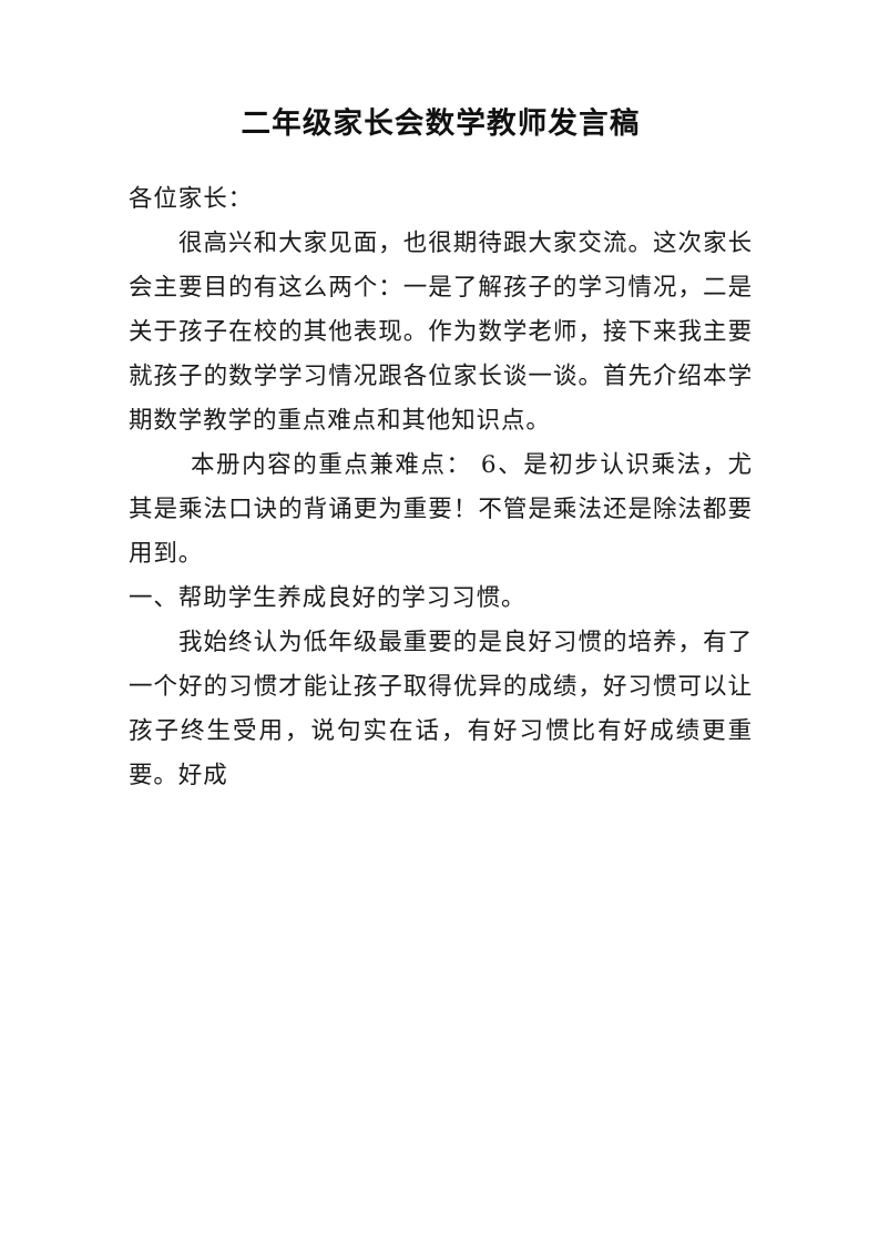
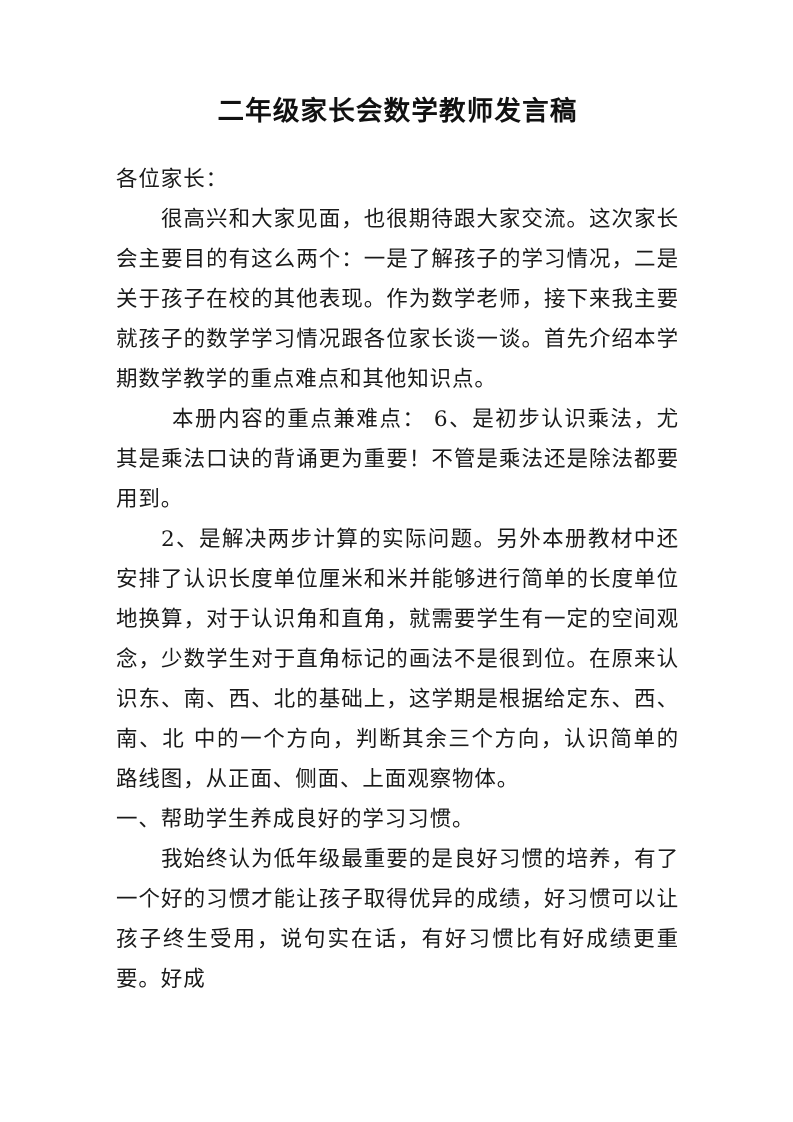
  二年级家长会数学教师发言稿
  各位家长：
  很高兴和大家见面，也很期待跟大家交流。这次家长会主要目的有这么两个：一是了解孩子的学习情况，二是关于孩子在校的其他表现。作为数学老师，接下来我主要就孩子的数学学习情况跟各位家长谈一谈。首先介绍本学期数学教学的重点难点和其他知识点。
  本册内容的重点兼难点： 6、是初步认识乘法，尤其是乘法口诀的背诵更为重要！不管是乘法还是除法都要用到。
+ 2、是解决两步计算的实际问题。另外本册教材中还安排了认识长度单位厘米和米并能够进行简单的长度单位地换算，对于认识角和直角，就需要学生有一定的空间观念，少数学生对于直角标记的画法不是很到位。在原来认识东、南、西、北的基础上，这学期是根据给定东、西、南、北 中的一个方向，判断其余三个方向，认识简单的路线图，从正面、侧面、上面观察物体。
  一、帮助学生养成良好的学习习惯。
  我始终认为低年级最重要的是良好习惯的培养，有了一个好的习惯才能让孩子取得优异的成绩，好习惯可以让孩子终生受用，说句实在话，有好习惯比有好成绩更重要。好成
